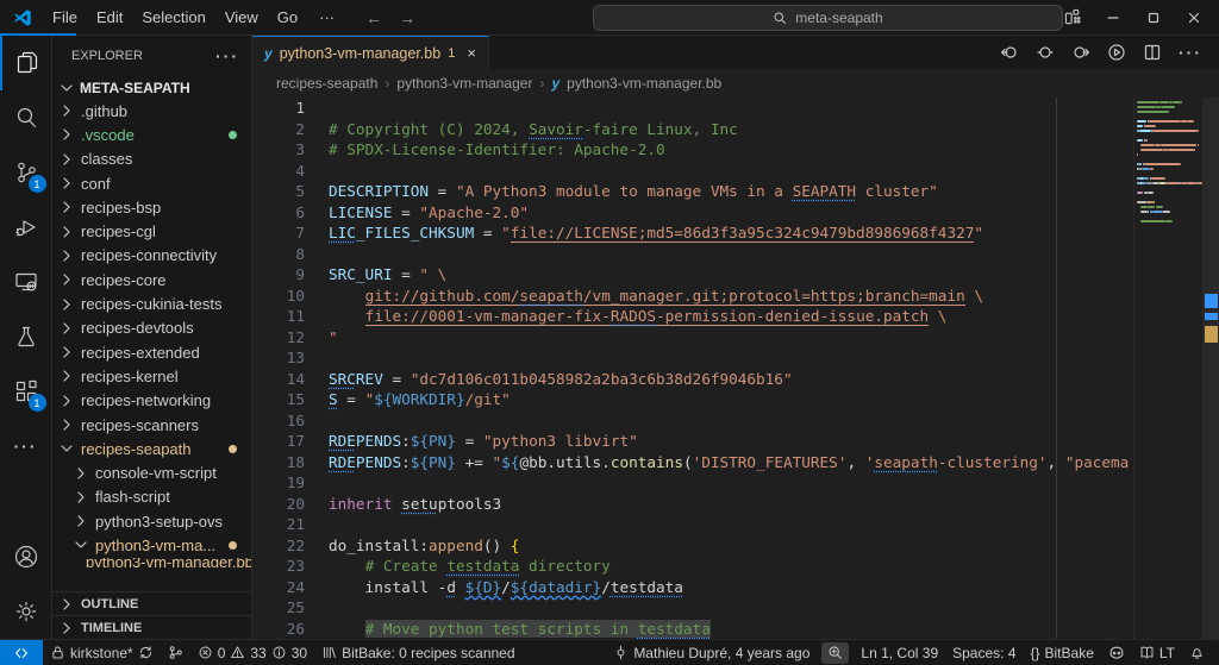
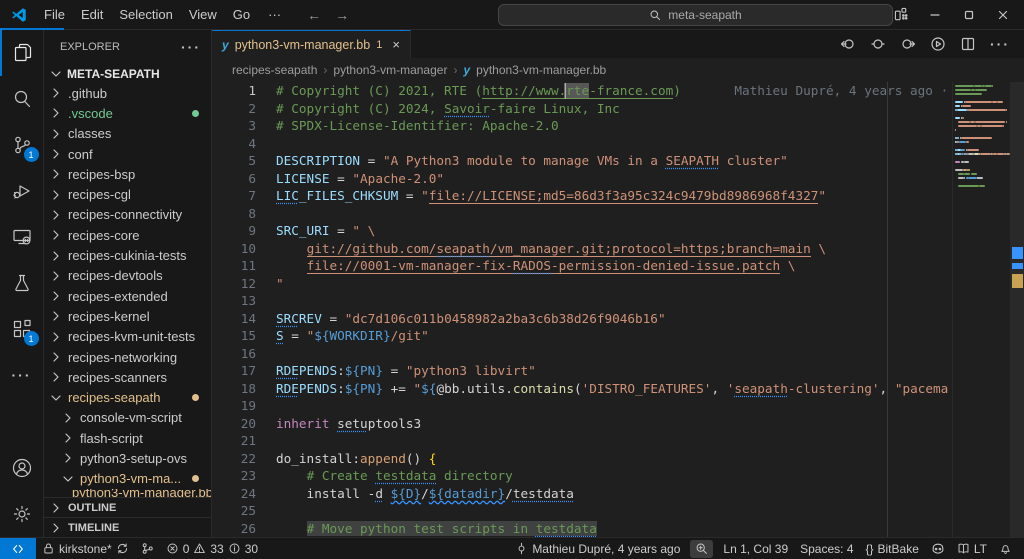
  File Edit Selection View Go
  ···
  ←
  →
  meta-seapath
  1
  1
  ···
  EXPLORER
  ···
  META-SEAPATH
  .github
  .vscode
  classes
  conf
  recipes-bsp
  recipes-cgl
  recipes-connectivity
  recipes-core
  recipes-cukinia-tests
  recipes-devtools
  recipes-extended
  recipes-kernel
+ recipes-kvm-unit-tests
  recipes-networking
  recipes-scanners
  recipes-seapath
  console-vm-script
  flash-script
  python3-setup-ovs
  python3-vm-ma...
  python3-vm-manager.bb
  OUTLINE
  TIMELINE
  y
  python3-vm-manager.bb
  1
  ×
  ···
  recipes-seapath
  ›
  python3-vm-manager
  ›
  y
  python3-vm-manager.bb
  1
+ # Copyright (C) 2021, RTE (http://www.rte-france.com) Mathieu Dupré, 4 years ago ·
  2
  # Copyright (C) 2024, Savoir-faire Linux, Inc
  3
  # SPDX-License-Identifier: Apache-2.0
  4
  5
  DESCRIPTION = "A Python3 module to manage VMs in a SEAPATH cluster"
  6
  LICENSE = "Apache-2.0"
  7
  LIC_FILES_CHKSUM = "file://LICENSE;md5=86d3f3a95c324c9479bd8986968f4327"
  8
  9
  SRC_URI = " \
  10
  git://github.com/seapath/vm_manager.git;protocol=https;branch=main \
  11
  file://0001-vm-manager-fix-RADOS-permission-denied-issue.patch \
  12
  "
  13
  14
  SRCREV = "dc7d106c011b0458982a2ba3c6b38d26f9046b16"
  15
  S = "${WORKDIR}/git"
  16
  17
  RDEPENDS:${PN} = "python3 libvirt"
  18
  RDEPENDS:${PN} += "${@bb.utils.contains('DISTRO_FEATURES', 'seapath-clustering', "pacema
  19
  20
  inherit setuptools3
  21
  22
  do_install:append() {
  23
  # Create testdata directory
  24
  install -d ${D}/${datadir}/testdata
  25
  26
  # Move python test scripts in testdata
  kirkstone*
  0
  33
  30
- BitBake: 0 recipes scanned
  Mathieu Dupré, 4 years ago
  Ln 1, Col 39
  Spaces: 4
  {}
  BitBake
  LT
